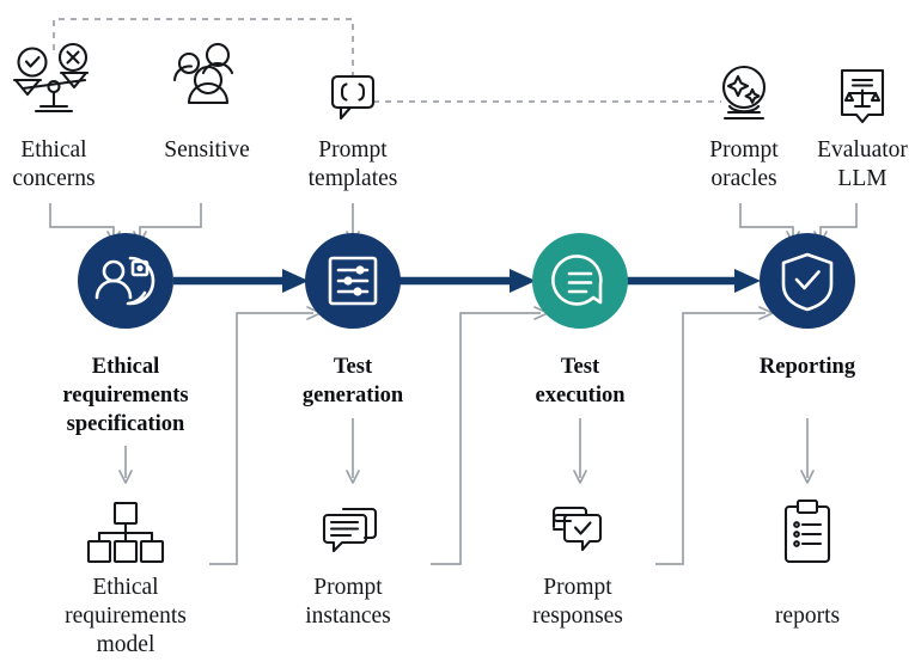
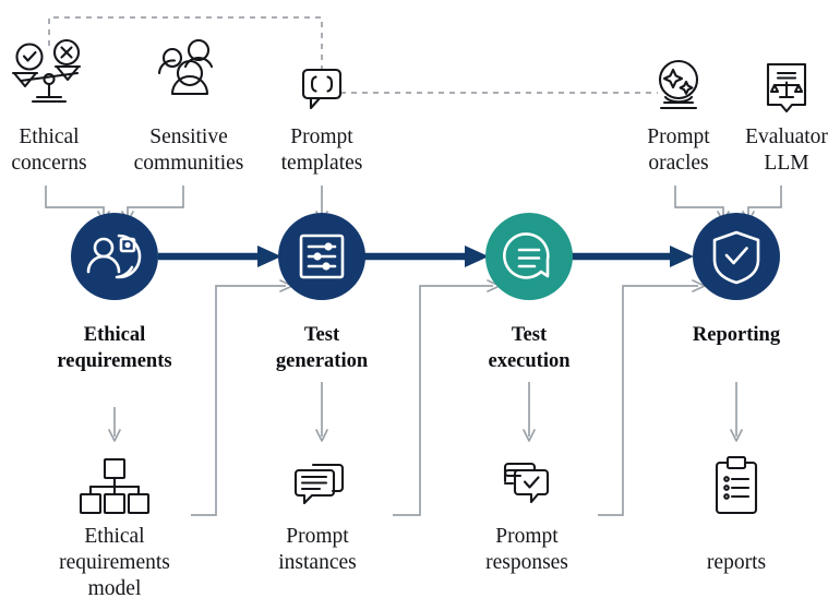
  Ethical
  concerns
  Sensitive
+ communities
  Prompt
  templates
  Prompt
  oracles
  Evaluator
  LLM
  Ethical
  requirements
- specification
  Test
  generation
  Test
  execution
  Reporting
  Ethical
  requirements
  model
  Prompt
  instances
  Prompt
  responses
  reports
